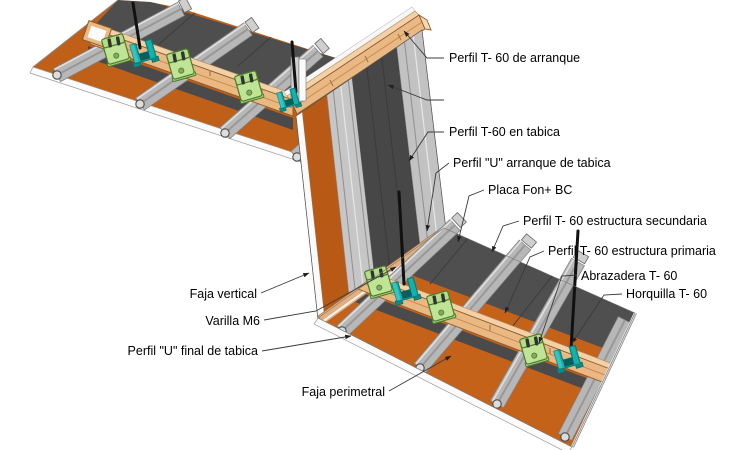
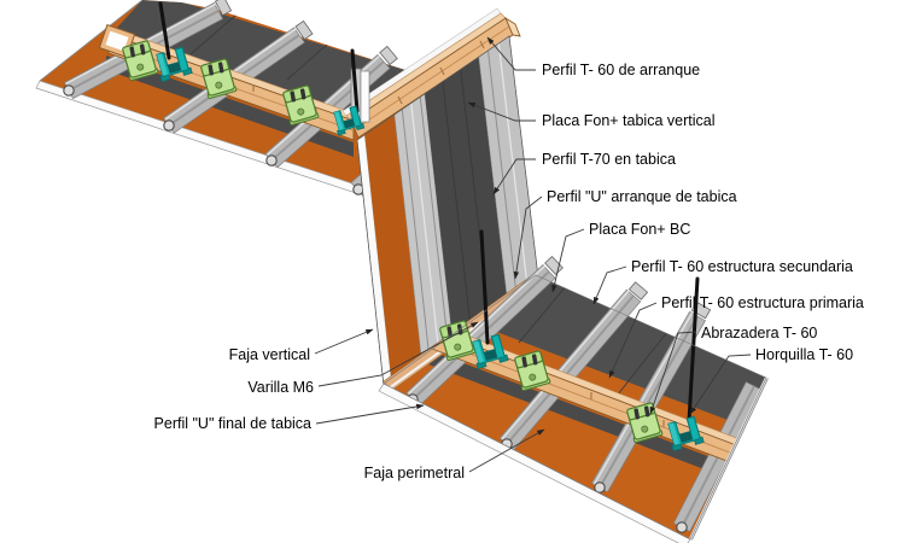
  Perfil T- 60 de arranque
+ Placa Fon+ tabica vertical
- Perfil T-60 en tabica
+ Perfil T-70 en tabica
  Perfil "U" arranque de tabica
  Placa Fon+ BC
  Perfil T- 60 estructura secundaria
  Perfil T- 60 estructura primaria
  Abrazadera T- 60
  Horquilla T- 60
  Faja vertical
  Varilla M6
  Perfil "U" final de tabica
  Faja perimetral
